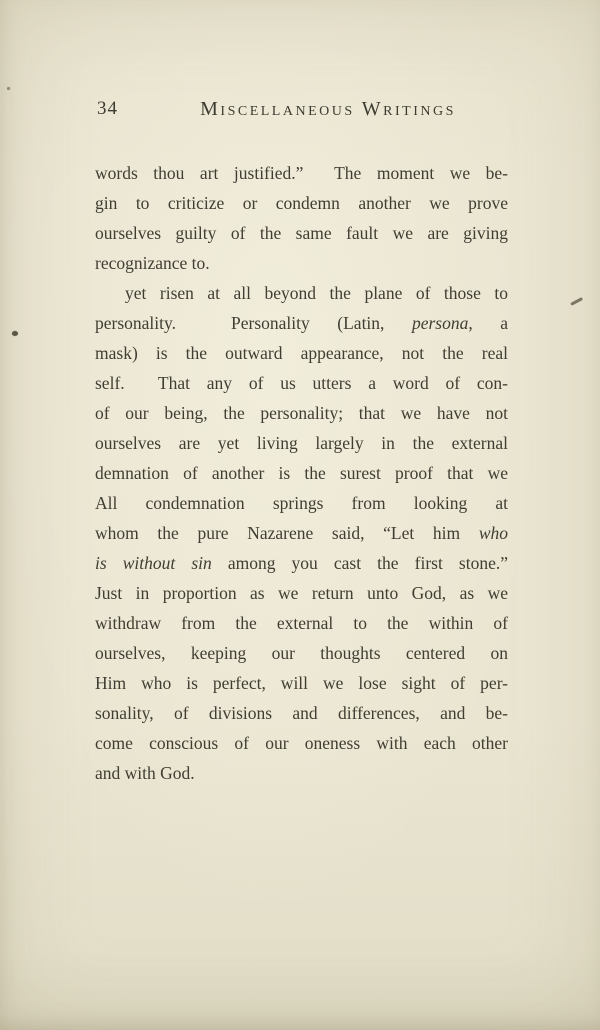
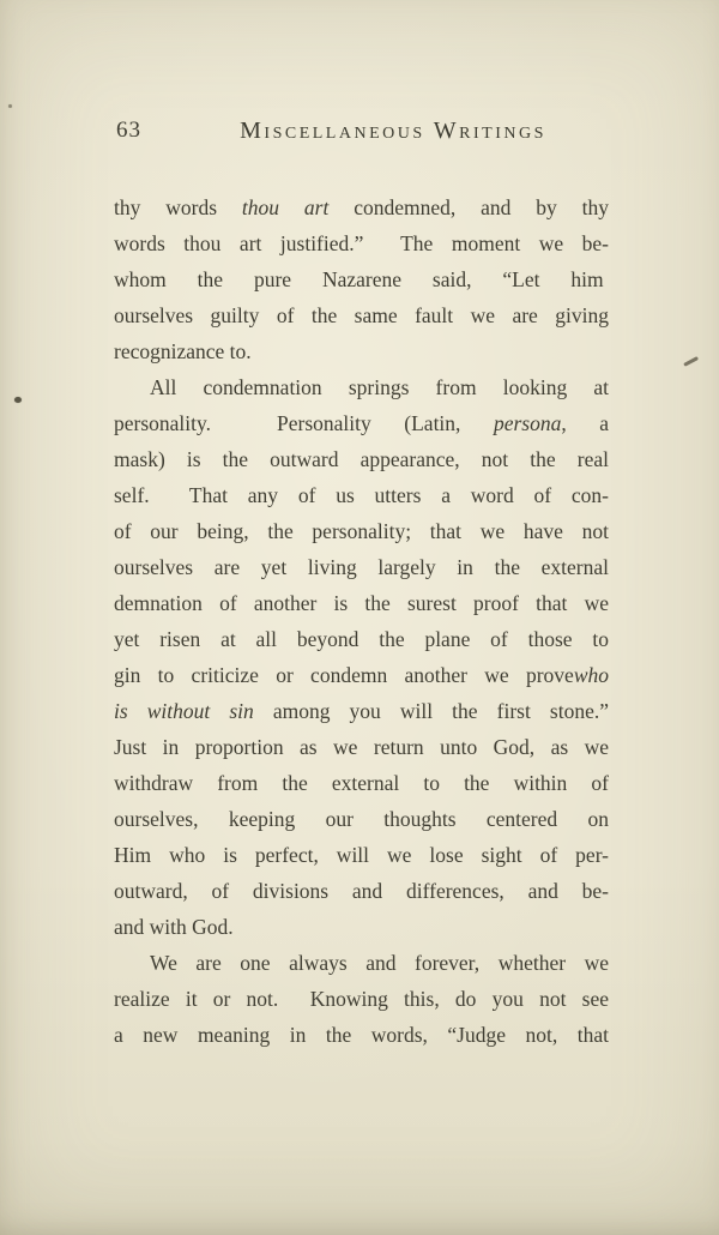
- 34
+ 63
  Miscellaneous Writings
+ thy words thou art condemned, and by thy
  words thou art justified.” The moment we be-
- gin to criticize or condemn another we prove
+ whom the pure Nazarene said, “Let him
  ourselves guilty of the same fault we are giving
  recognizance to.
- yet risen at all beyond the plane of those to
+ All condemnation springs from looking at
  personality. Personality (Latin, persona, a
  mask) is the outward appearance, not the real
  self. That any of us utters a word of con-
  of our being, the personality; that we have not
  ourselves are yet living largely in the external
  demnation of another is the surest proof that we
- All condemnation springs from looking at
+ yet risen at all beyond the plane of those to
- whom the pure Nazarene said, “Let him who
+ gin to criticize or condemn another we provewho
- is without sin among you cast the first stone.”
+ is without sin among you will the first stone.”
  Just in proportion as we return unto God, as we
  withdraw from the external to the within of
  ourselves, keeping our thoughts centered on
  Him who is perfect, will we lose sight of per-
- sonality, of divisions and differences, and be-
+ outward, of divisions and differences, and be-
- come conscious of our oneness with each other
  and with God.
+ We are one always and forever, whether we
+ realize it or not. Knowing this, do you not see
+ a new meaning in the words, “Judge not, that
